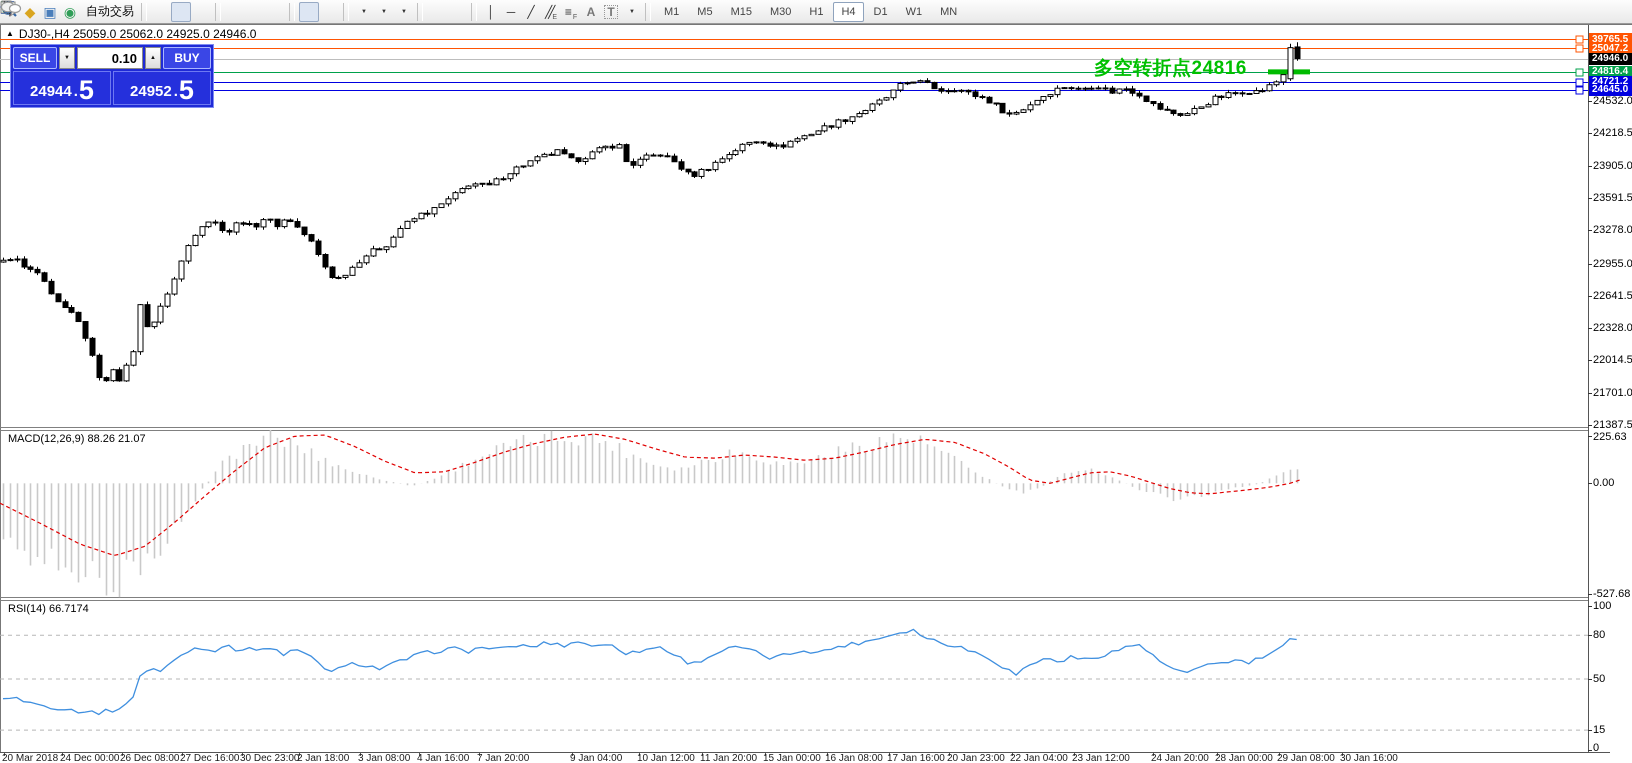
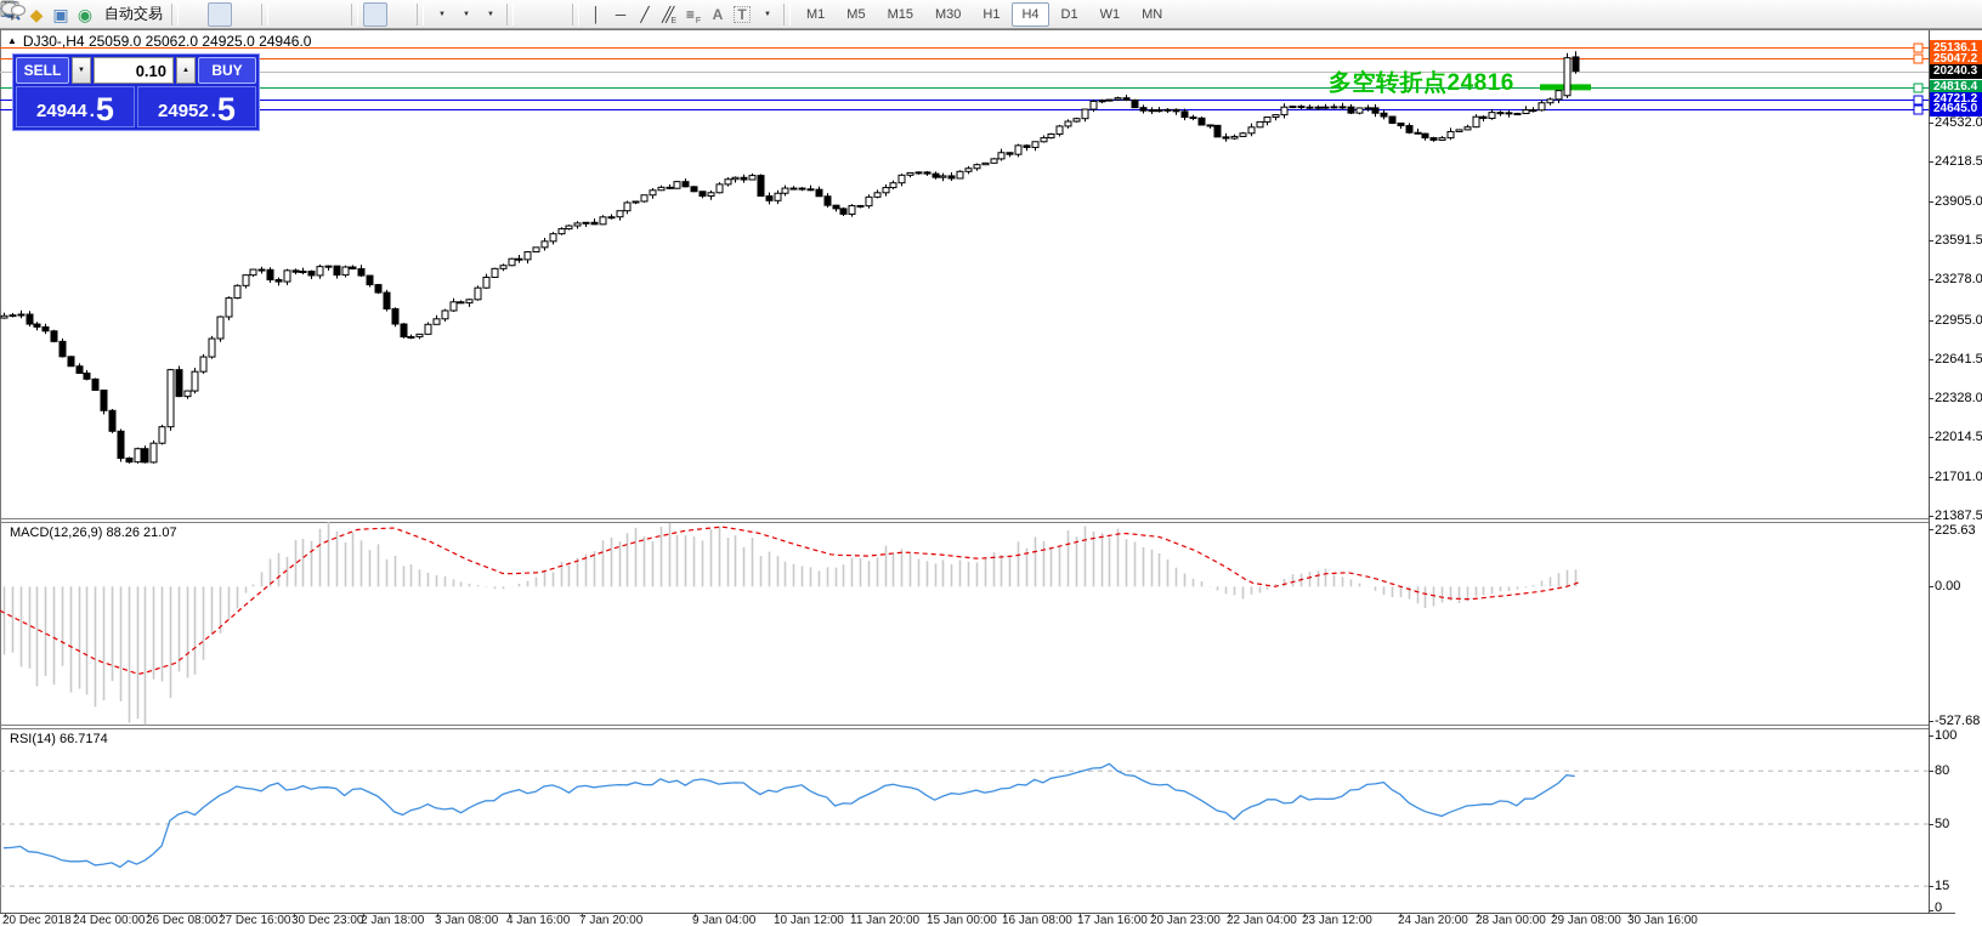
  ◆
  ▣
  ◉
  自动交易
  │
  ─
  ╱
  ╱╱
  ≡
  A
  T
  M1
  M5
  M15
  M30
  H1
  H4
  D1
  W1
  MN
  ▲
  DJ30-,H4 25059.0 25062.0 24925.0 24946.0
  SELL
  0.10
  BUY
  24944
  .
  5
  24952
  .
  5
  多空转折点24816
  MACD(12,26,9) 88.26 21.07
  RSI(14) 66.7174
- 39765.5
+ 25136.1
  25047.2
- 24946.0
+ 20240.3
  24816.4
  24721.2
  24645.0
  24532.0
  24218.5
  23905.0
  23591.5
  23278.0
  22955.0
  22641.5
  22328.0
  22014.5
  21701.0
  21387.5
  225.63
  0.00
  -527.68
  100
  80
  50
  15
  0
- 20 Mar 2018
+ 20 Dec 2018
  24 Dec 00:00
  26 Dec 08:00
  27 Dec 16:00
  30 Dec 23:00
  2 Jan 18:00
  3 Jan 08:00
  4 Jan 16:00
  7 Jan 20:00
  9 Jan 04:00
  10 Jan 12:00
  11 Jan 20:00
  15 Jan 00:00
  16 Jan 08:00
  17 Jan 16:00
  20 Jan 23:00
  22 Jan 04:00
  23 Jan 12:00
  24 Jan 20:00
  28 Jan 00:00
  29 Jan 08:00
  30 Jan 16:00
